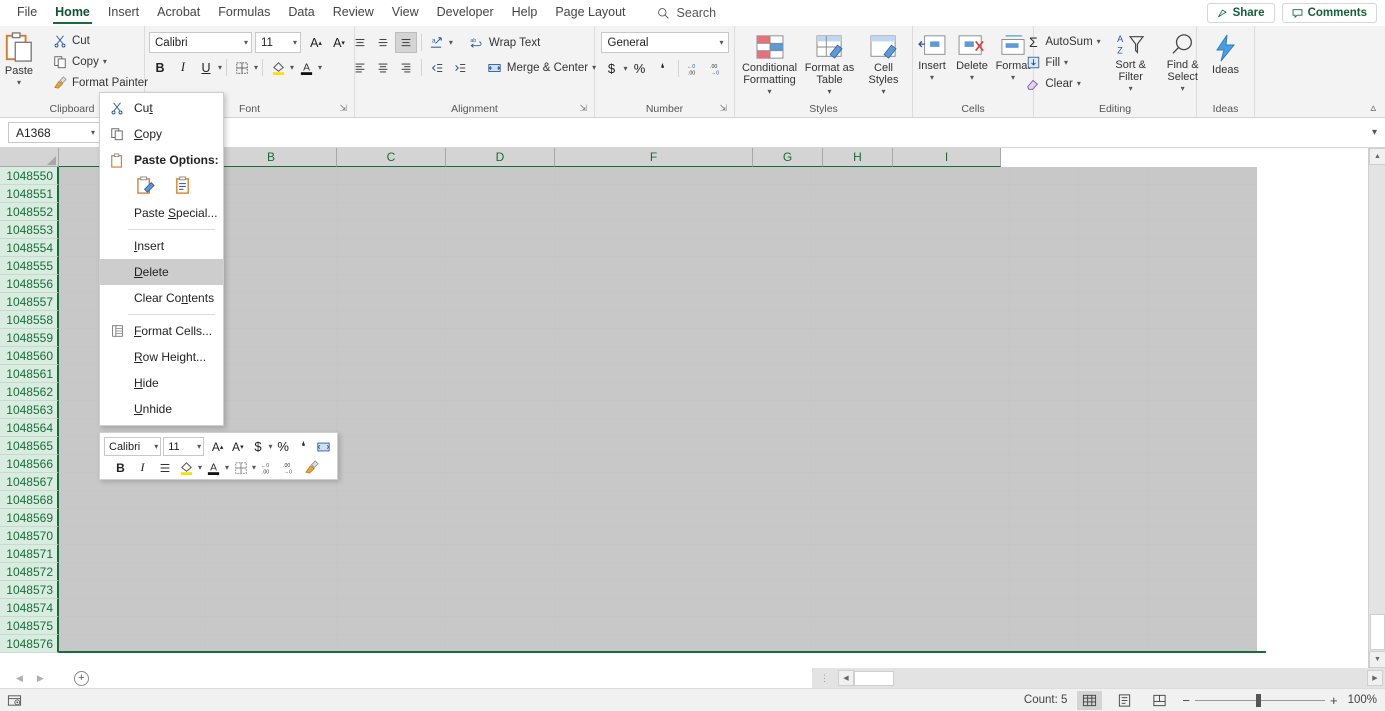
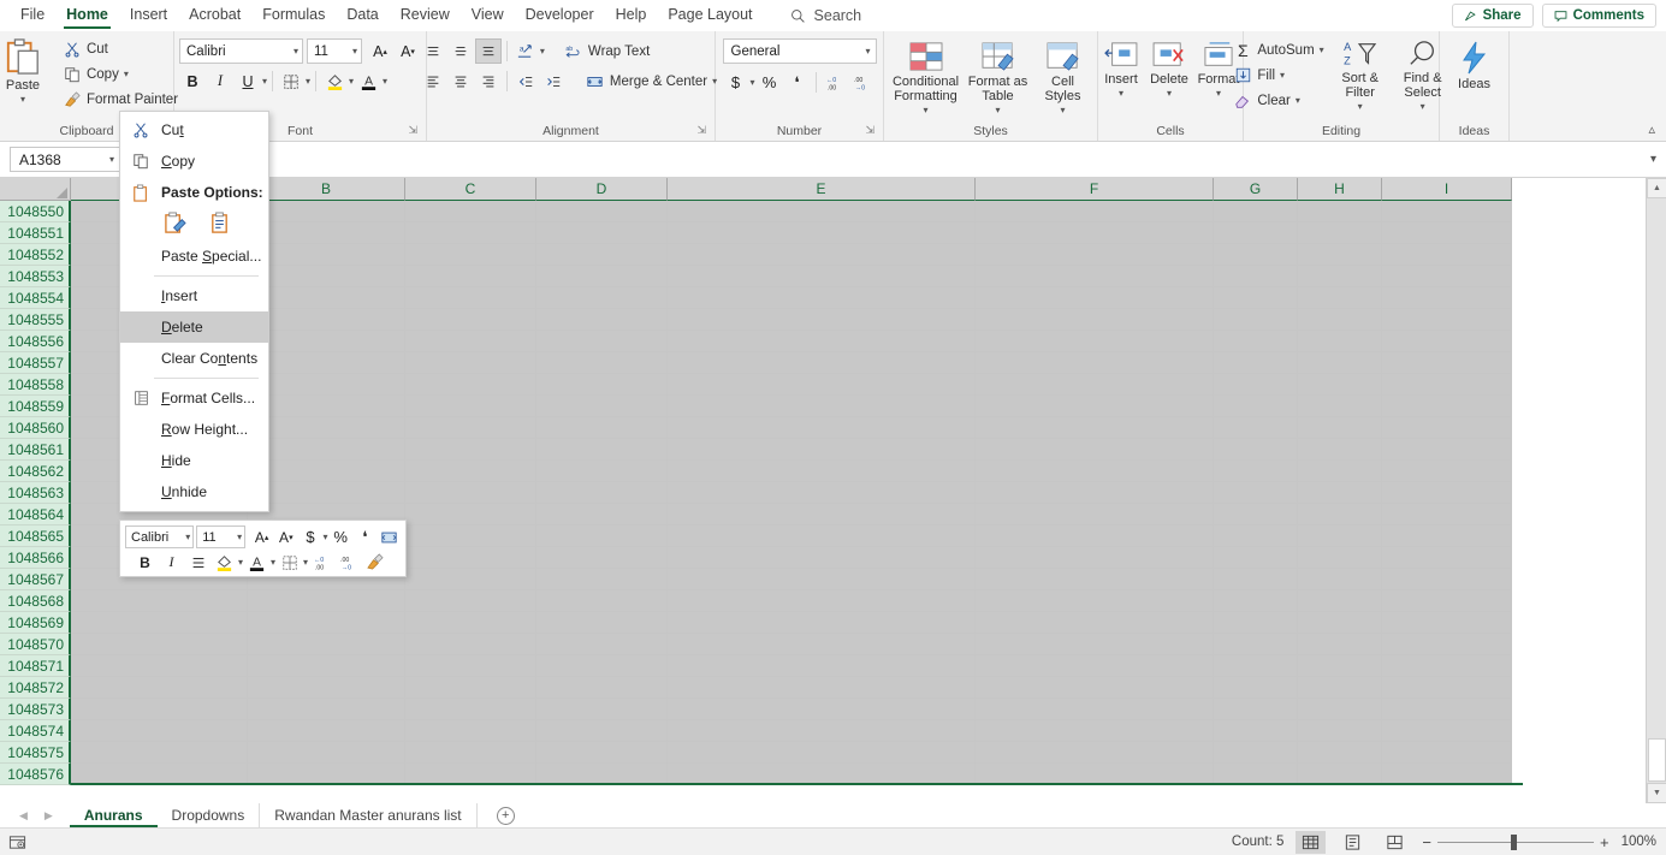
  File
  Home
  Insert
  Acrobat
  Formulas
  Data
  Review
  View
  Developer
  Help
  Page Layout
  Search
  Share
  Comments
  Paste
  ▾
  Cut
  Copy
  ▾
  Format Painter
  Clipboard
  Calibri
  ▾
  11
  ▾
  A
  A
  B
  I
  U
  ▾
  ▾
  ▾
  A
  ▾
  Font
  ⇲
  ▾
  Wrap Text
  Merge & Center
  ▾
  Alignment
  ⇲
  General
  ▾
  $
  ▾
  %
  ❛
  Number
  ⇲
  Conditional Formatting
  ▾
  Format as Table
  ▾
  Cell Styles
  ▾
  Styles
  Insert
  ▾
  Delete
  ▾
  Forma
  ▾
  Cells
  Σ
  AutoSum
  ▾
  Fill
  ▾
  Clear
  ▾
  A
  Z
  Sort & Filter
  ▾
  Find & Select
  ▾
  Editing
  Ideas
  Ideas
  ▵
  A1368
  ▾
  ▾
  B
  C
  D
+ E
  F
  G
  H
  I
  1048550
  1048551
  1048552
  1048553
  1048554
  1048555
  1048556
  1048557
  1048558
  1048559
  1048560
  1048561
  1048562
  1048563
  1048564
  1048565
  1048566
  1048567
  1048568
  1048569
  1048570
  1048571
  1048572
  1048573
  1048574
  1048575
  1048576
  ◀
  ▶
+ Anurans
+ Dropdowns
+ Rwandan Master anurans list
  +
- ⋮
  Count: 5
  −
  +
  100%
  Cut
  Copy
  Paste Options:
  Paste Special...
  Insert
  Delete
  Clear Contents
  Format Cells...
  Row Height...
  Hide
  Unhide
  Calibri
  ▾
  11
  ▾
  A
  A
  $
  ▾
  %
  ❛
  B
  I
  ▾
  A
  ▾
  ▾
